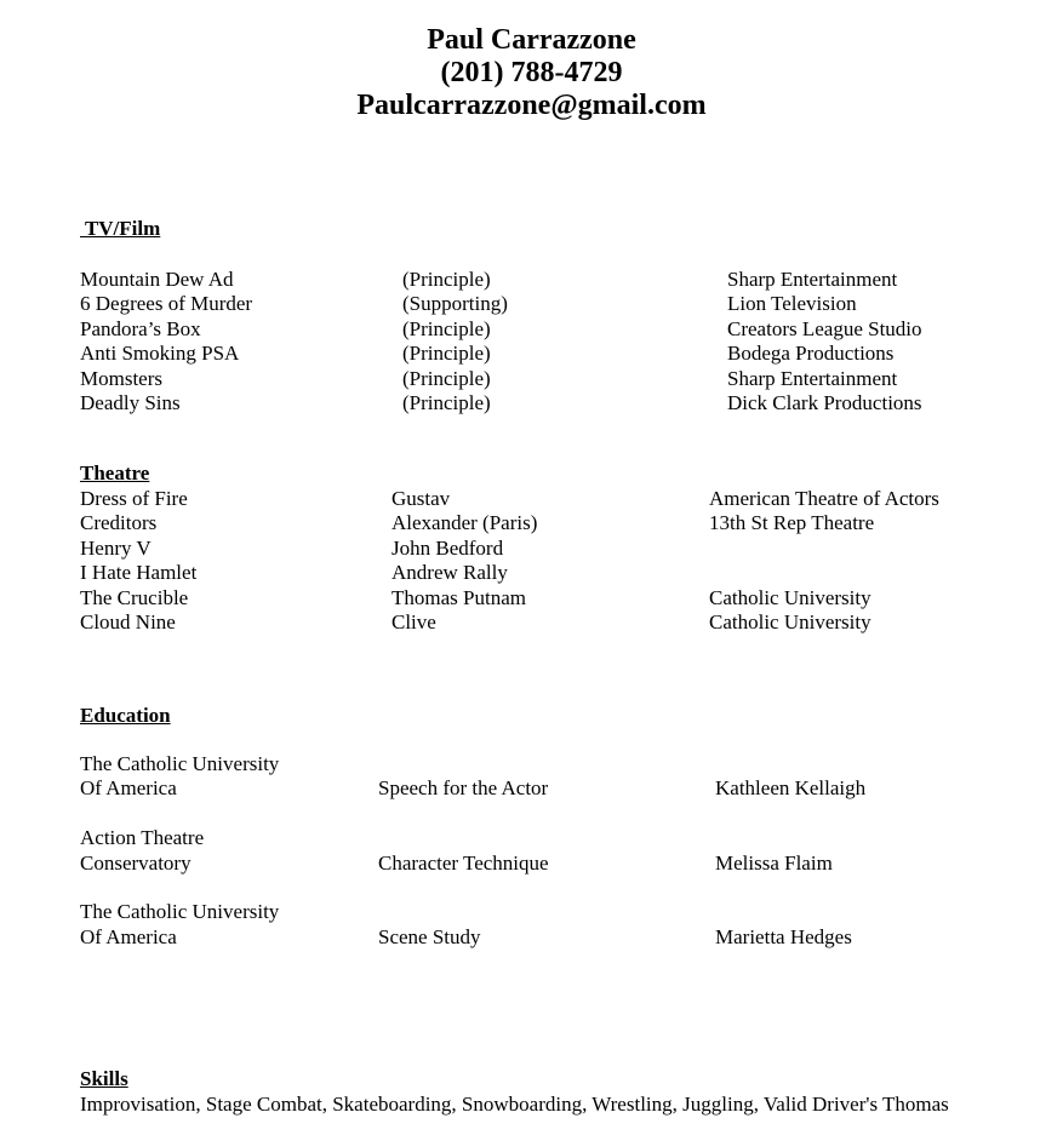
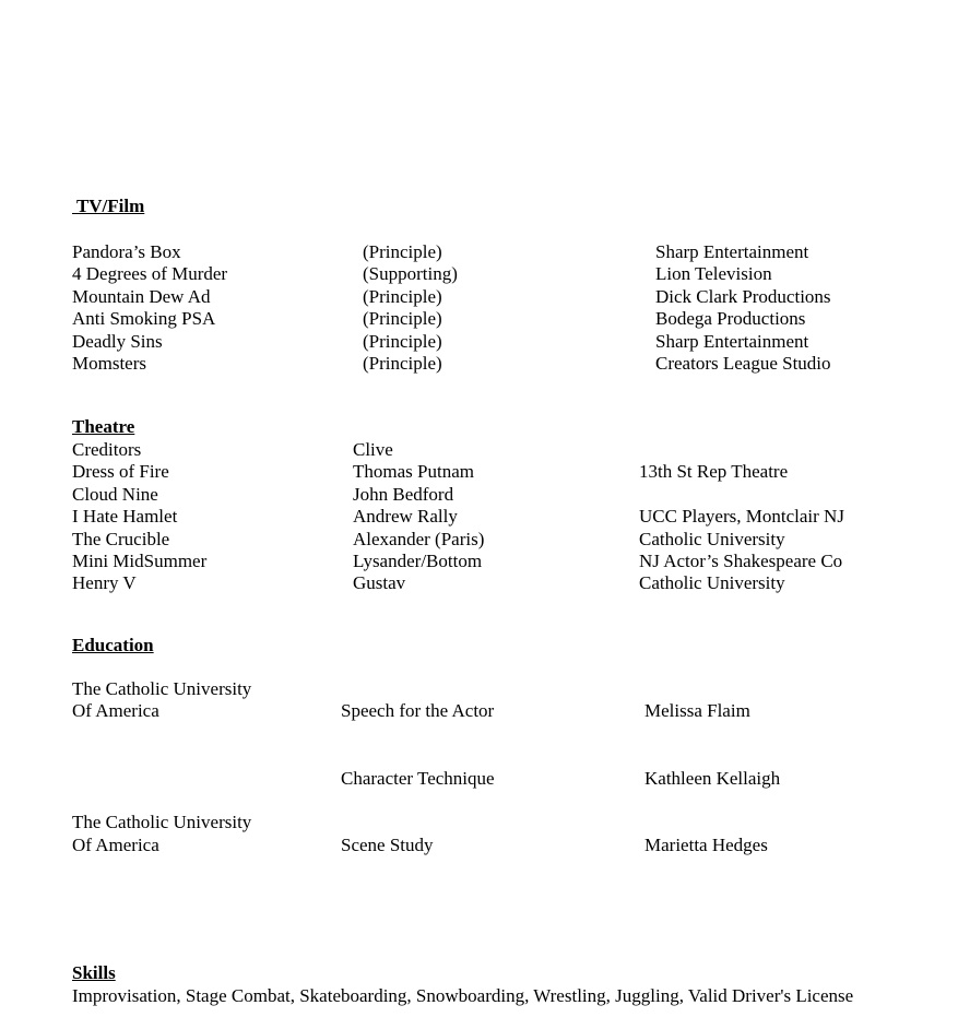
- Paul Carrazzone
- (201) 788-4729
- Paulcarrazzone@gmail.com
  TV/Film
- Mountain Dew Ad
+ Pandora’s Box
  (Principle)
  Sharp Entertainment
- 6 Degrees of Murder
+ 4 Degrees of Murder
  (Supporting)
  Lion Television
- Pandora’s Box
+ Mountain Dew Ad
  (Principle)
- Creators League Studio
+ Dick Clark Productions
  Anti Smoking PSA
  (Principle)
  Bodega Productions
- Momsters
+ Deadly Sins
  (Principle)
  Sharp Entertainment
- Deadly Sins
+ Momsters
  (Principle)
- Dick Clark Productions
+ Creators League Studio
  Theatre
- Dress of Fire
+ Creditors
- Gustav
+ Clive
- American Theatre of Actors
- Creditors
+ Dress of Fire
- Alexander (Paris)
+ Thomas Putnam
  13th St Rep Theatre
- Henry V
+ Cloud Nine
  John Bedford
  I Hate Hamlet
  Andrew Rally
+ UCC Players, Montclair NJ
  The Crucible
- Thomas Putnam
+ Alexander (Paris)
  Catholic University
+ Mini MidSummer
+ Lysander/Bottom
+ NJ Actor’s Shakespeare Co
- Cloud Nine
+ Henry V
- Clive
+ Gustav
  Catholic University
  Education
  The Catholic University
  Of America
  Speech for the Actor
- Kathleen Kellaigh
+ Melissa Flaim
- Action Theatre
- Conservatory
  Character Technique
- Melissa Flaim
+ Kathleen Kellaigh
  The Catholic University
  Of America
  Scene Study
  Marietta Hedges
  Skills
- Improvisation, Stage Combat, Skateboarding, Snowboarding, Wrestling, Juggling, Valid Driver's Thomas
+ Improvisation, Stage Combat, Skateboarding, Snowboarding, Wrestling, Juggling, Valid Driver's License
